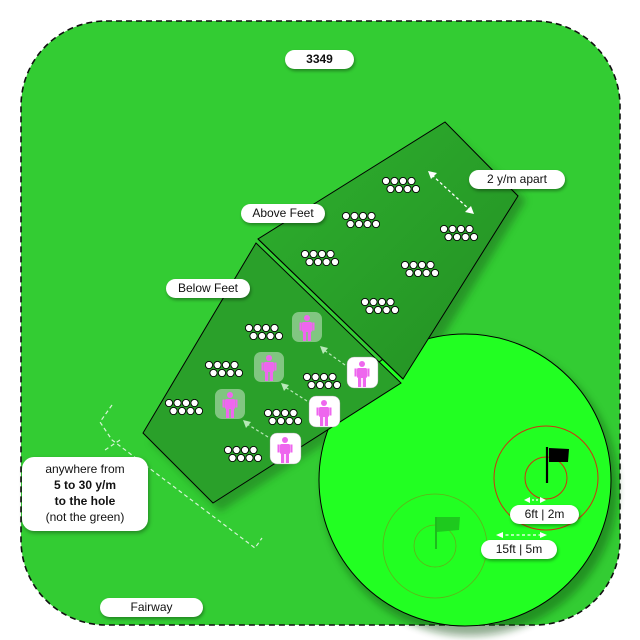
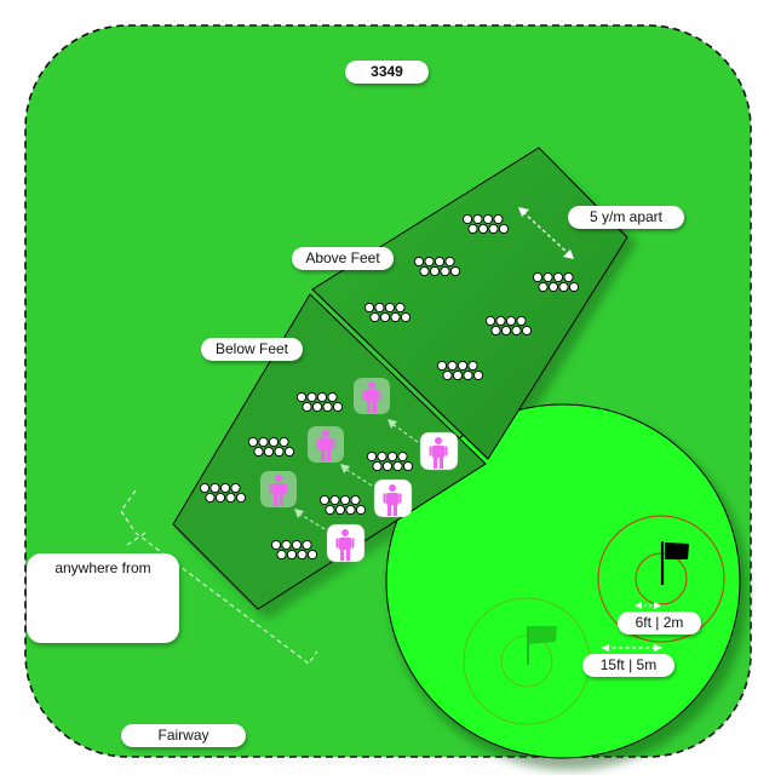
  3349
- 2 y/m apart
+ 5 y/m apart
  Above Feet
  Below Feet
  6ft | 2m
  15ft | 5m
  Fairway
  anywhere from
- 5 to 30 y/m
- to the hole
- (not the green)
